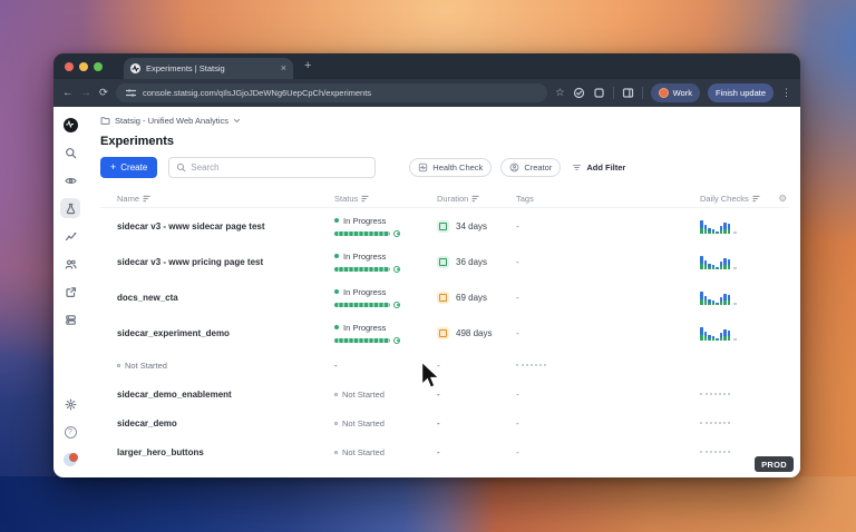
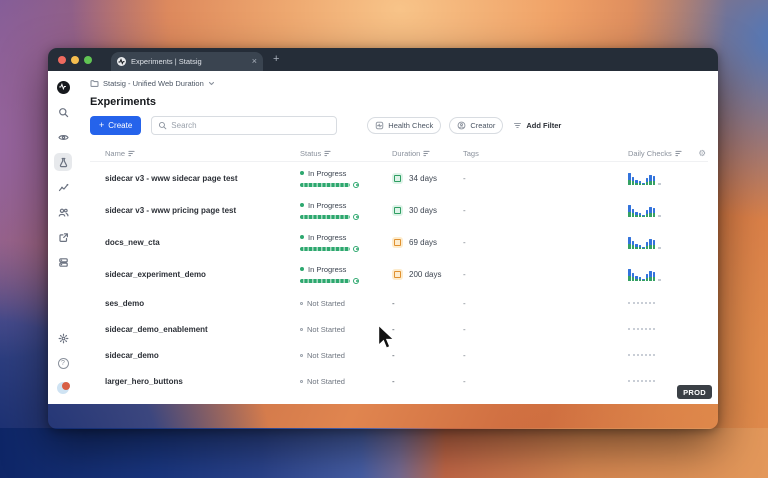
  Experiments | Statsig
  ×
  +
- ←
- →
- ⟳
- console.statsig.com/qIlsJGjoJDeWNg6UepCpCh/experiments
- ☆
- Work
- Finish update
- ⋮
- Statsig - Unified Web Analytics
+ Statsig - Unified Web Duration
  Experiments
  +
  Create
  Search
  Health Check
  Creator
  Add Filter
  Name
  Status
  Duration
  Tags
  Daily Checks
  ⚙
  sidecar v3 - www sidecar page test
  In Progress
  34 days
  -
  sidecar v3 - www pricing page test
  In Progress
- 36 days
+ 30 days
  -
  docs_new_cta
  In Progress
  69 days
  -
  sidecar_experiment_demo
  In Progress
- 498 days
+ 200 days
  -
+ ses_demo
  Not Started
  -
  -
  sidecar_demo_enablement
  Not Started
  -
  -
  sidecar_demo
  Not Started
  -
  -
  larger_hero_buttons
  Not Started
  -
  -
  PROD
